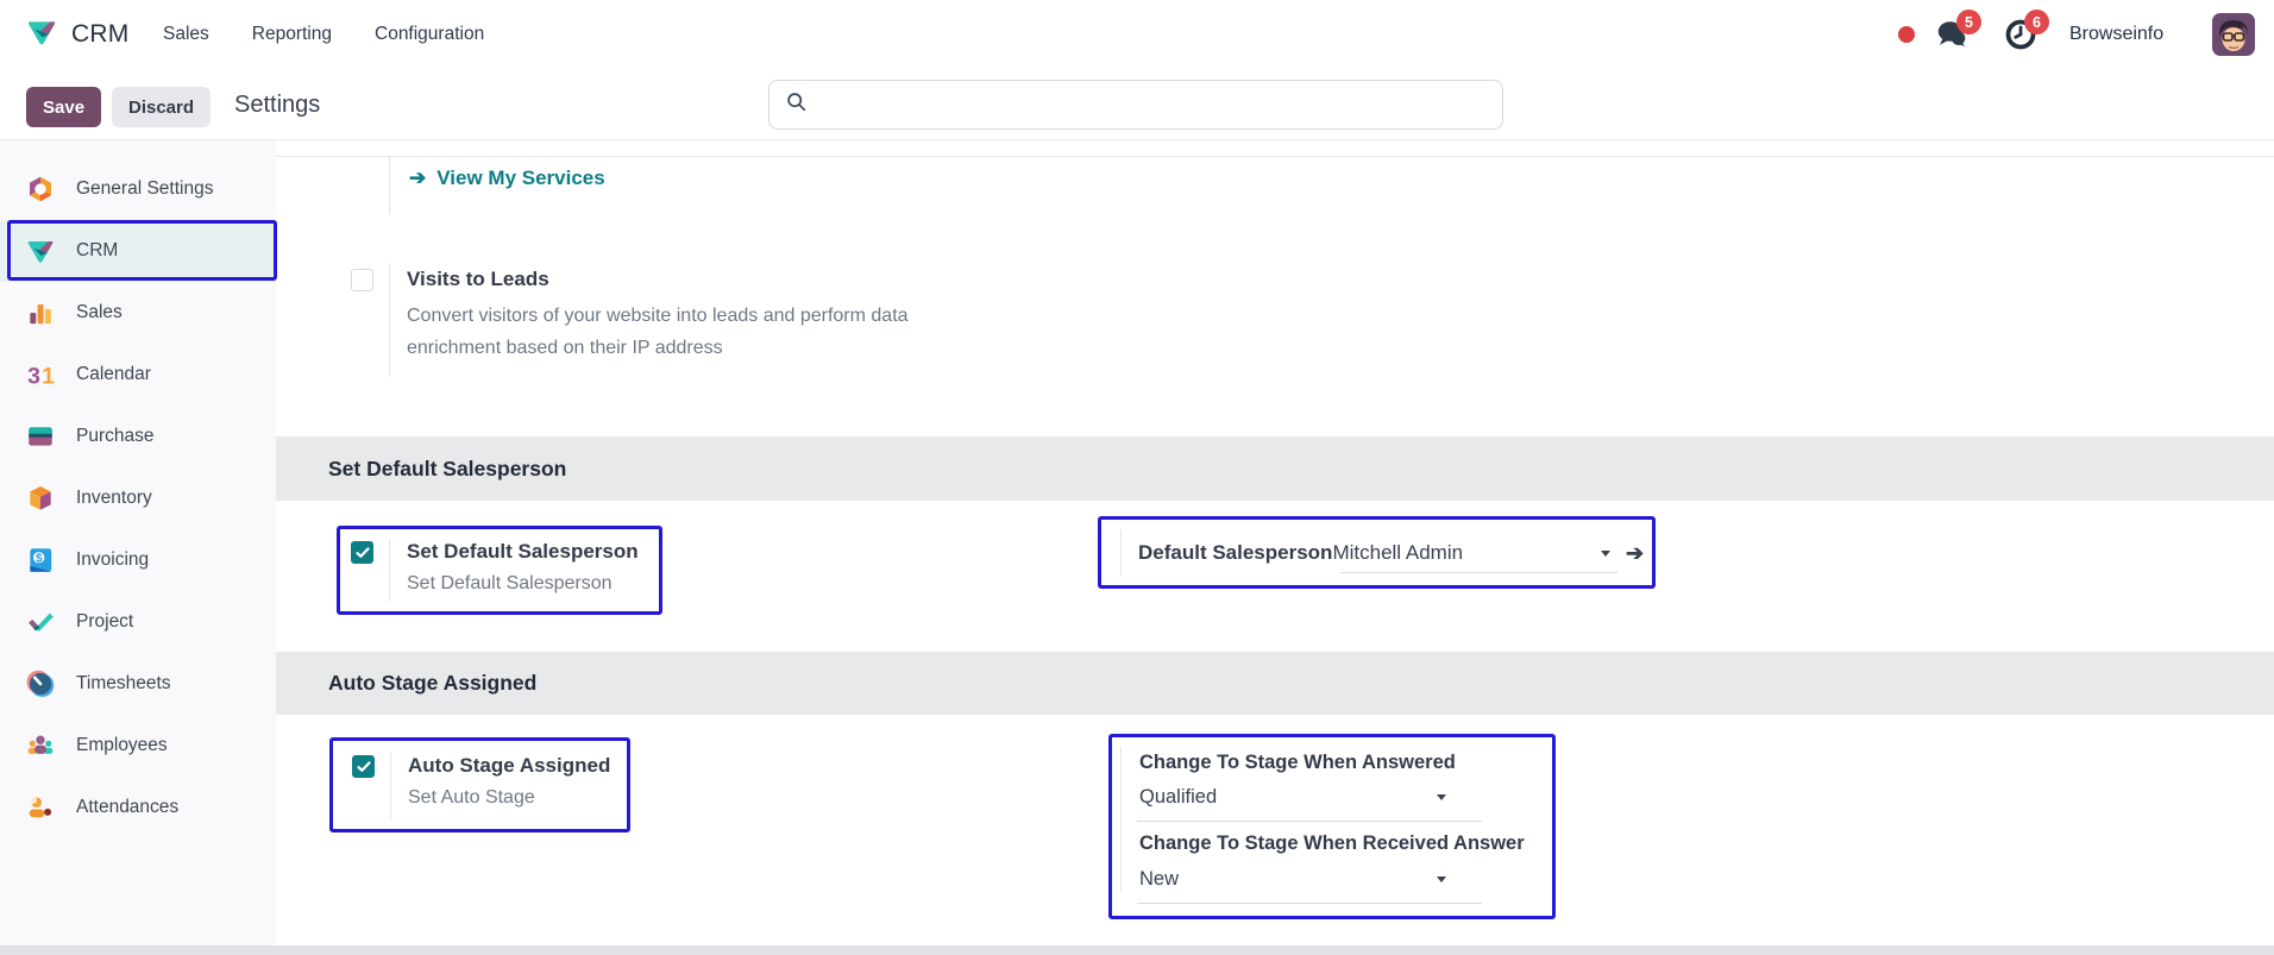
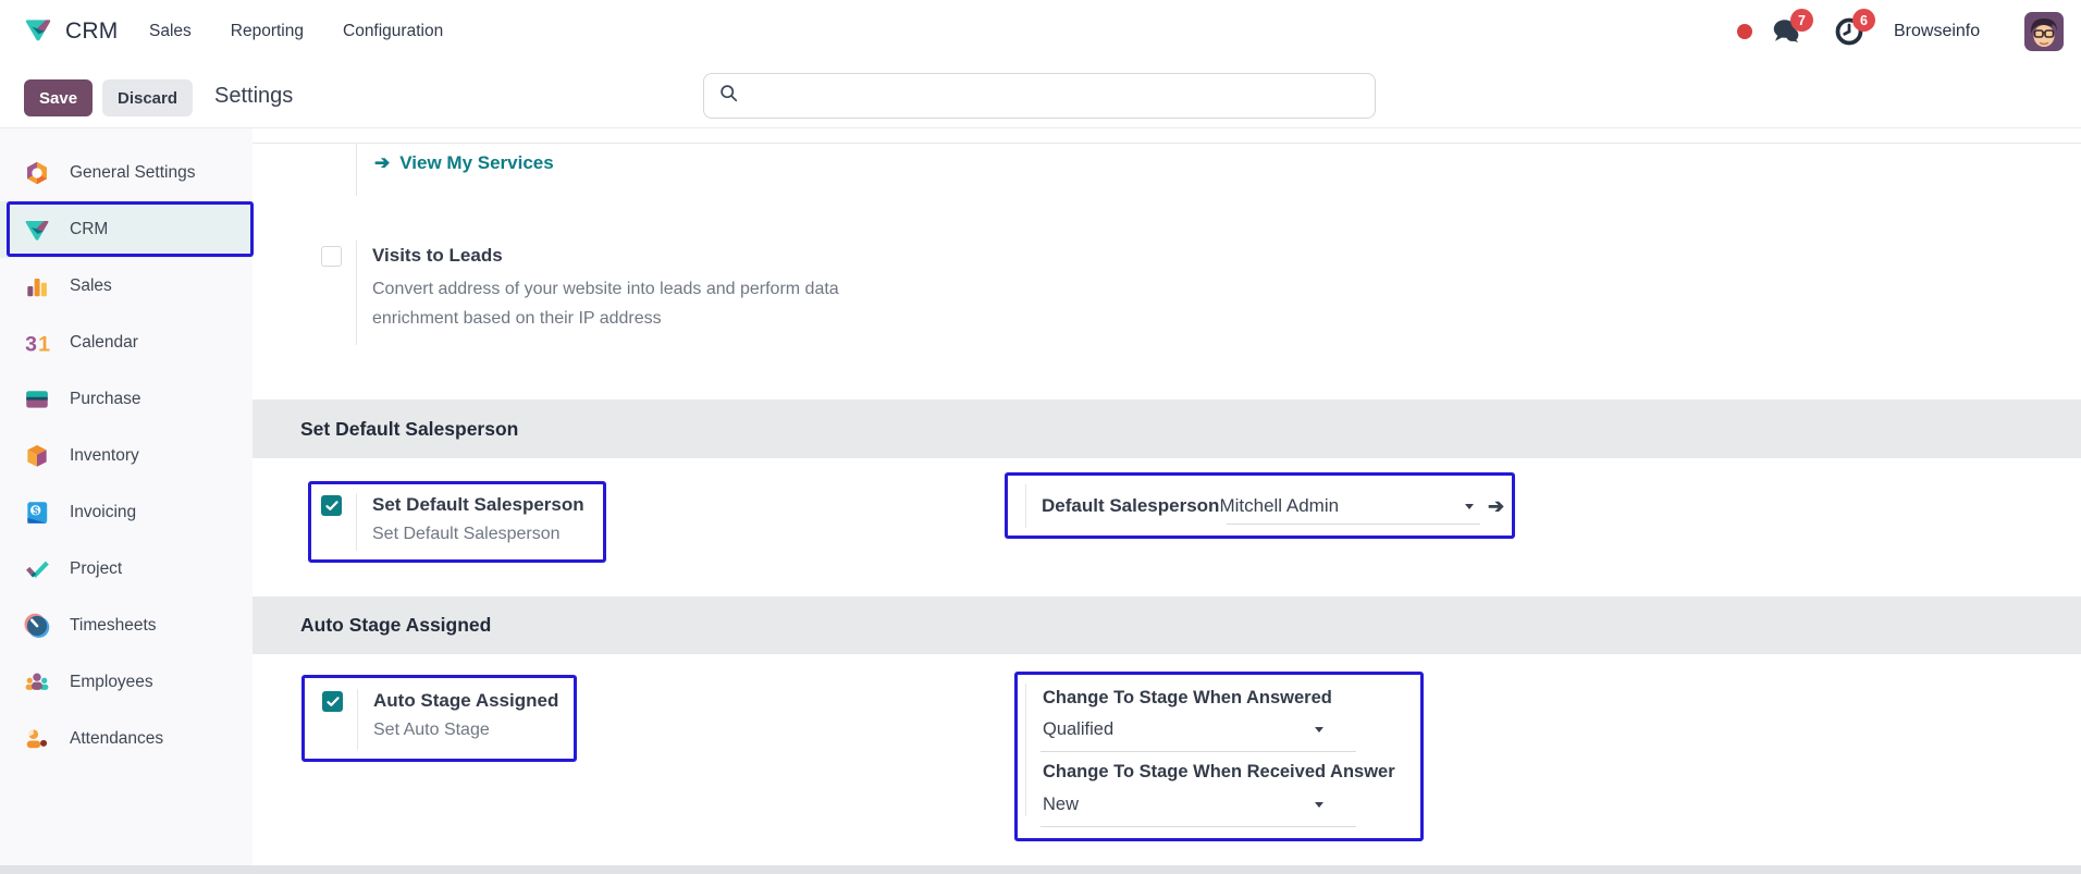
  CRM
  Sales
  Reporting
  Configuration
- 5
+ 7
  6
  Browseinfo
  Save
  Discard
  Settings
  General Settings
  CRM
  Sales
  3
  1
  Calendar
  Purchase
  Inventory
  $
  Invoicing
  Project
  Timesheets
  Employees
  Attendances
  ➔
  View My Services
  Visits to Leads
- Convert visitors of your website into leads and perform data enrichment based on their IP address
+ Convert address of your website into leads and perform data enrichment based on their IP address
  Set Default Salesperson
  Set Default Salesperson
  Set Default Salesperson
  Default Salesperson
  Mitchell Admin
  ➔
  Auto Stage Assigned
  Auto Stage Assigned
  Set Auto Stage
  Change To Stage When Answered
  Qualified
  Change To Stage When Received Answer
  New
